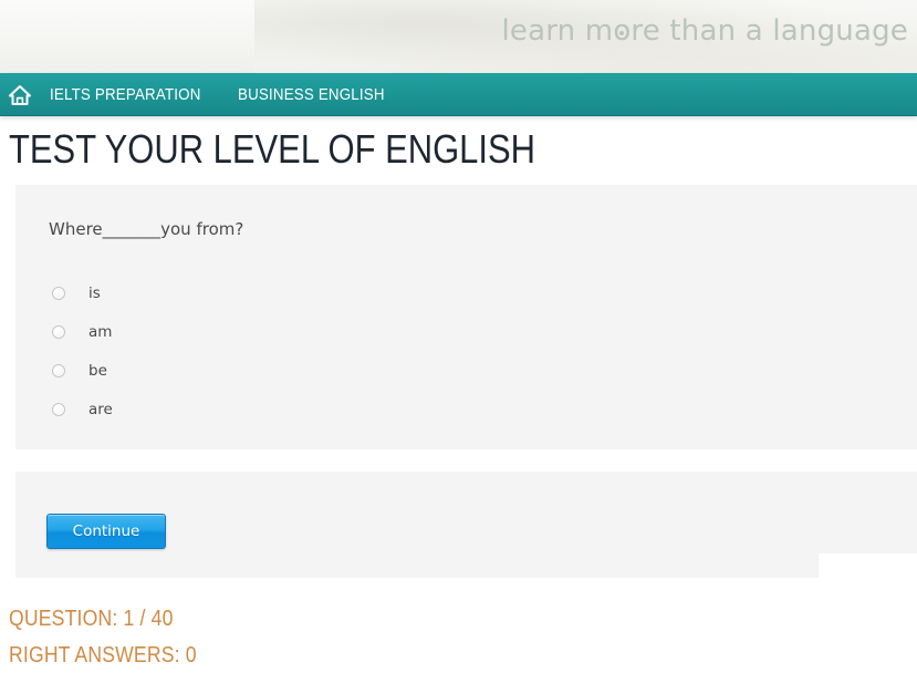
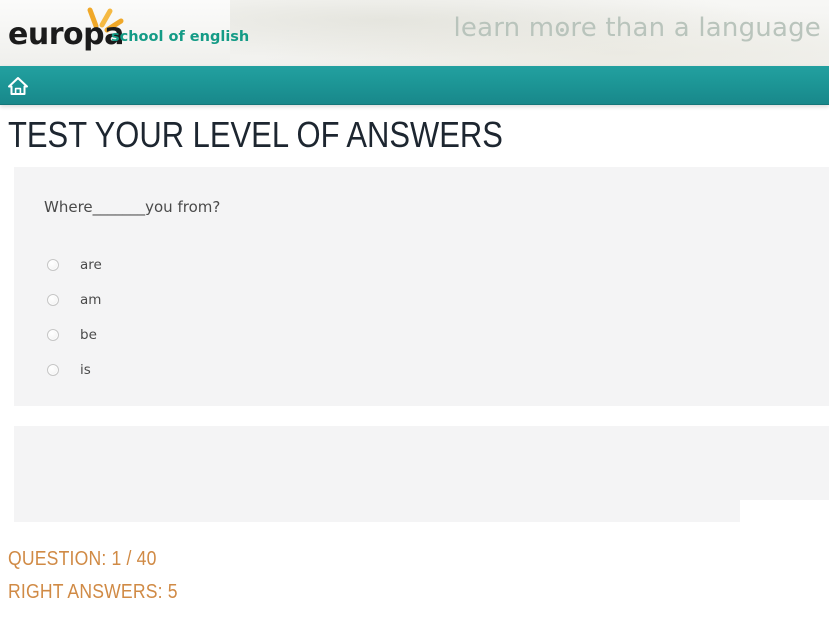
+ europa
+ school of english
  learn more than a language
- IELTS PREPARATION
- BUSINESS ENGLISH
- TEST YOUR LEVEL OF ENGLISH
+ TEST YOUR LEVEL OF ANSWERS
  Where_______you from?
- is
+ are
  am
  be
- are
+ is
- Continue
  QUESTION: 1 / 40
- RIGHT ANSWERS: 0
+ RIGHT ANSWERS: 5
